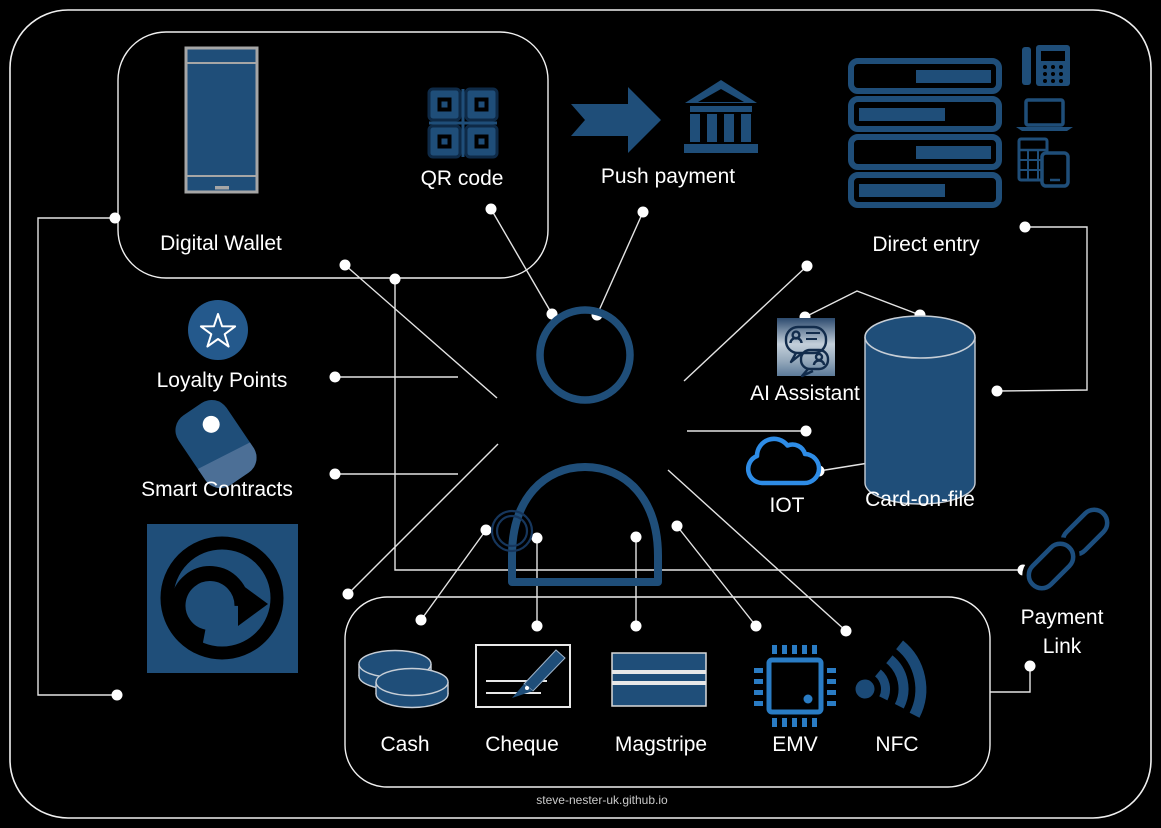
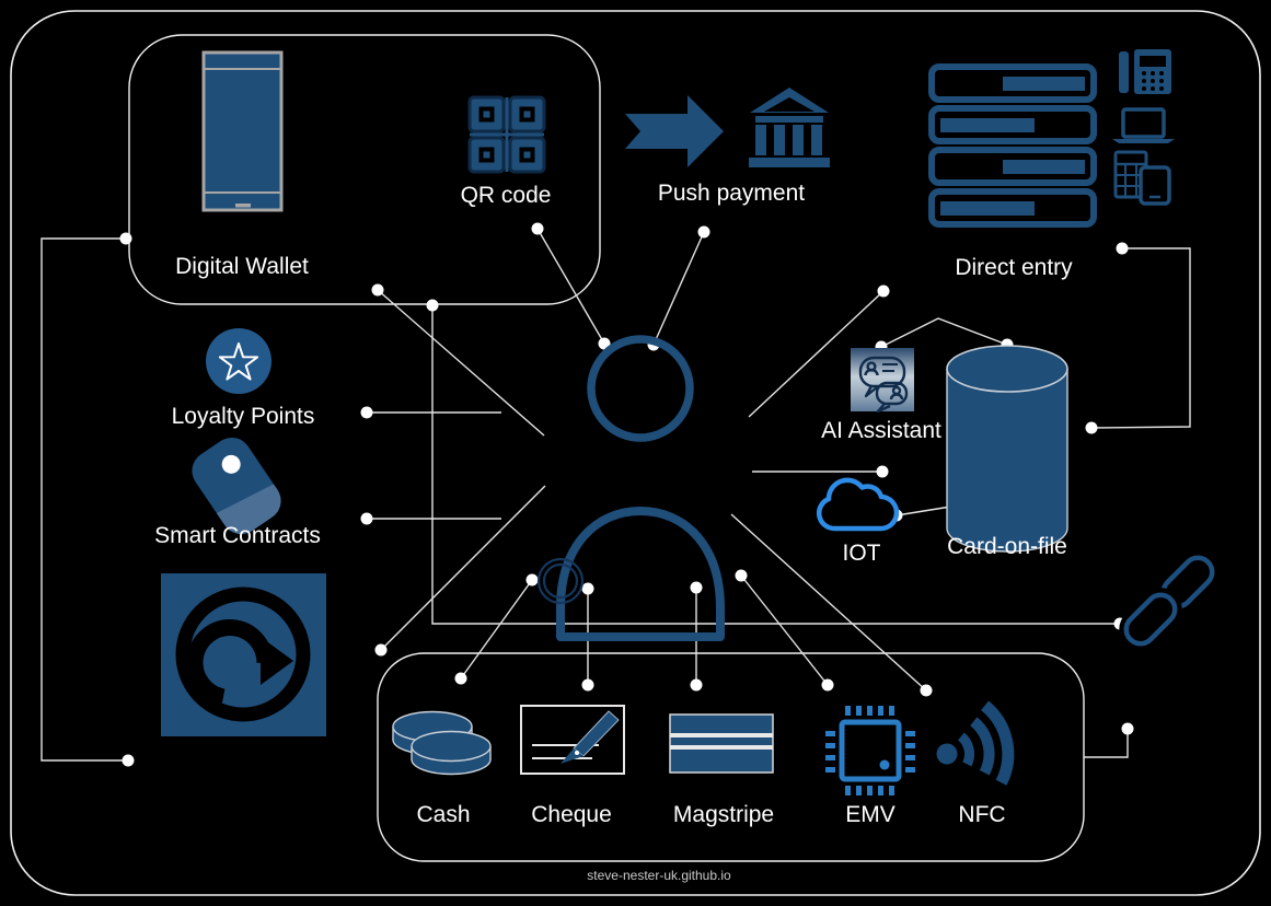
  Digital Wallet
  QR code
  Push payment
  Direct entry
  Loyalty Points
  AI Assistant
  Smart Contracts
  IOT
  Card-on-file
- Payment
- Link
  Cash
  Cheque
  Magstripe
  EMV
  NFC
  steve-nester-uk.github.io
